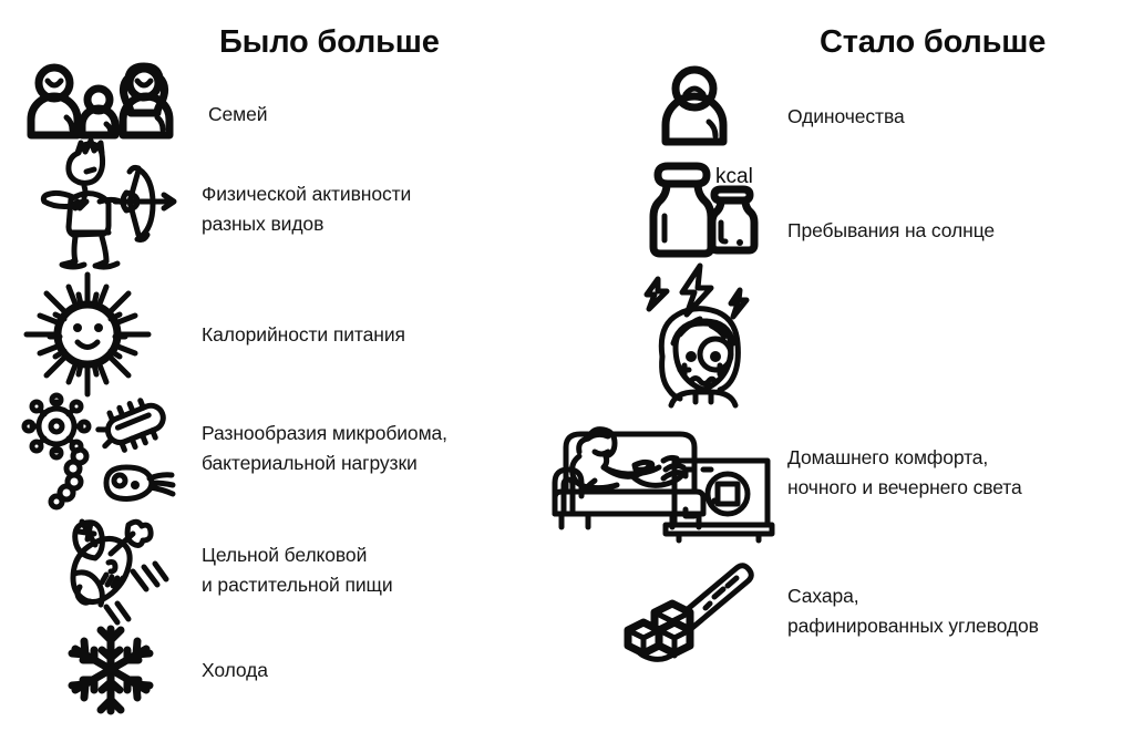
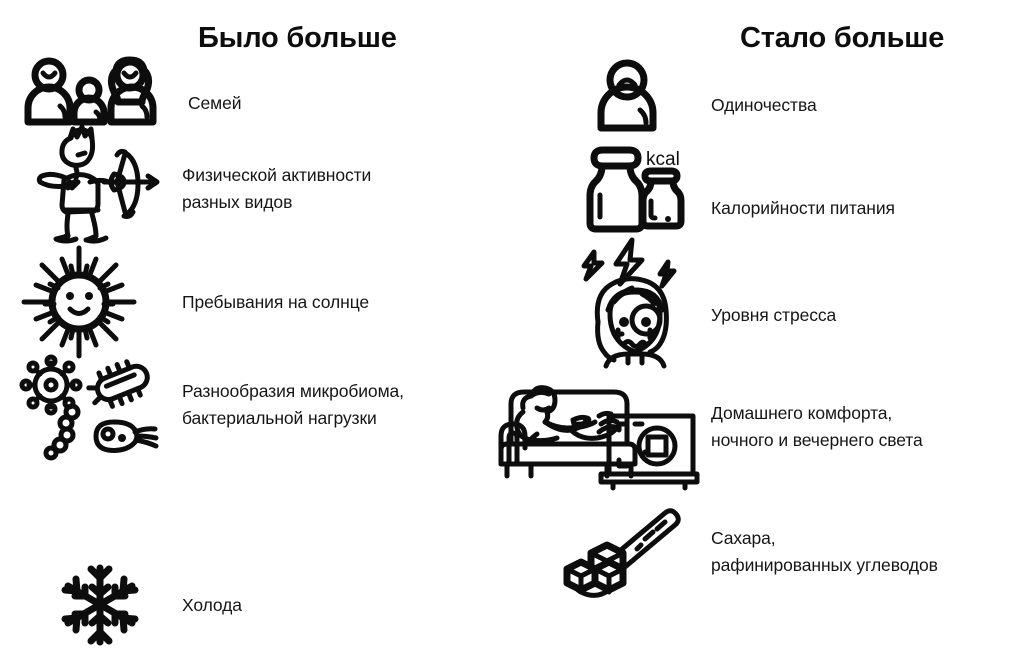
  Было больше
  Семей
  Физической активности
  разных видов
- Калорийности питания
+ Пребывания на солнце
  Разнообразия микробиома,
  бактериальной нагрузки
- Цельной белковой
- и растительной пищи
  Холода
  Стало больше
  Одиночества
  kcal
- Пребывания на солнце
+ Калорийности питания
+ Уровня стресса
  Домашнего комфорта,
  ночного и вечернего света
  Сахара,
  рафинированных углеводов
